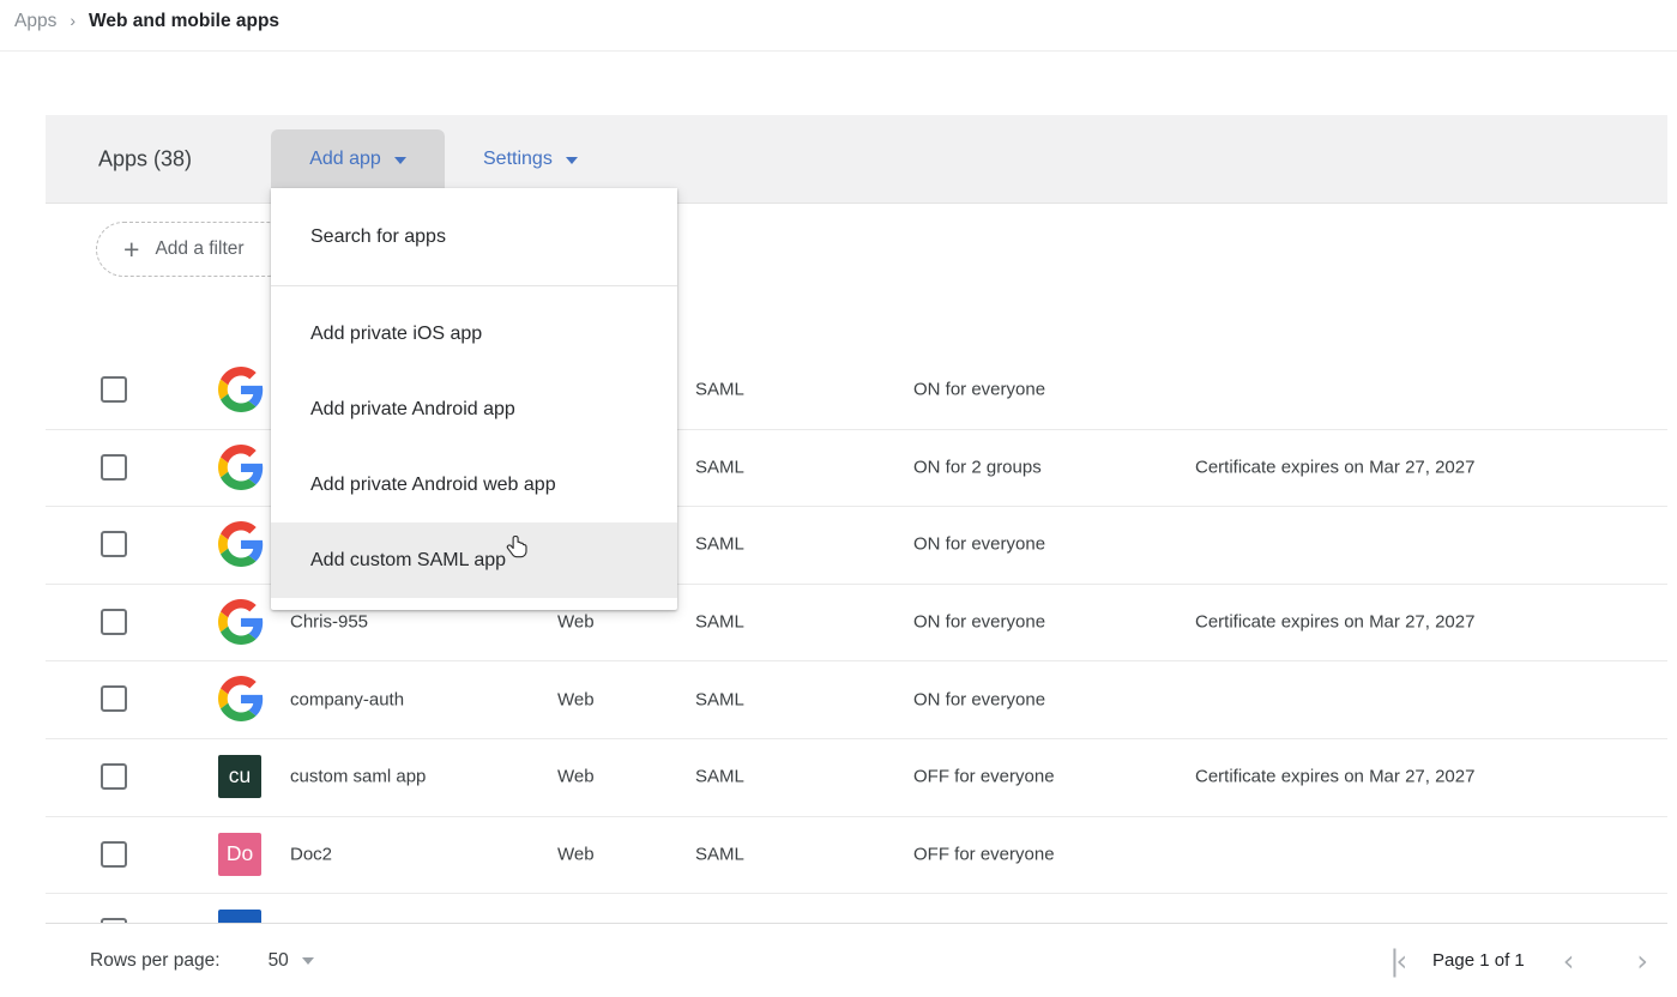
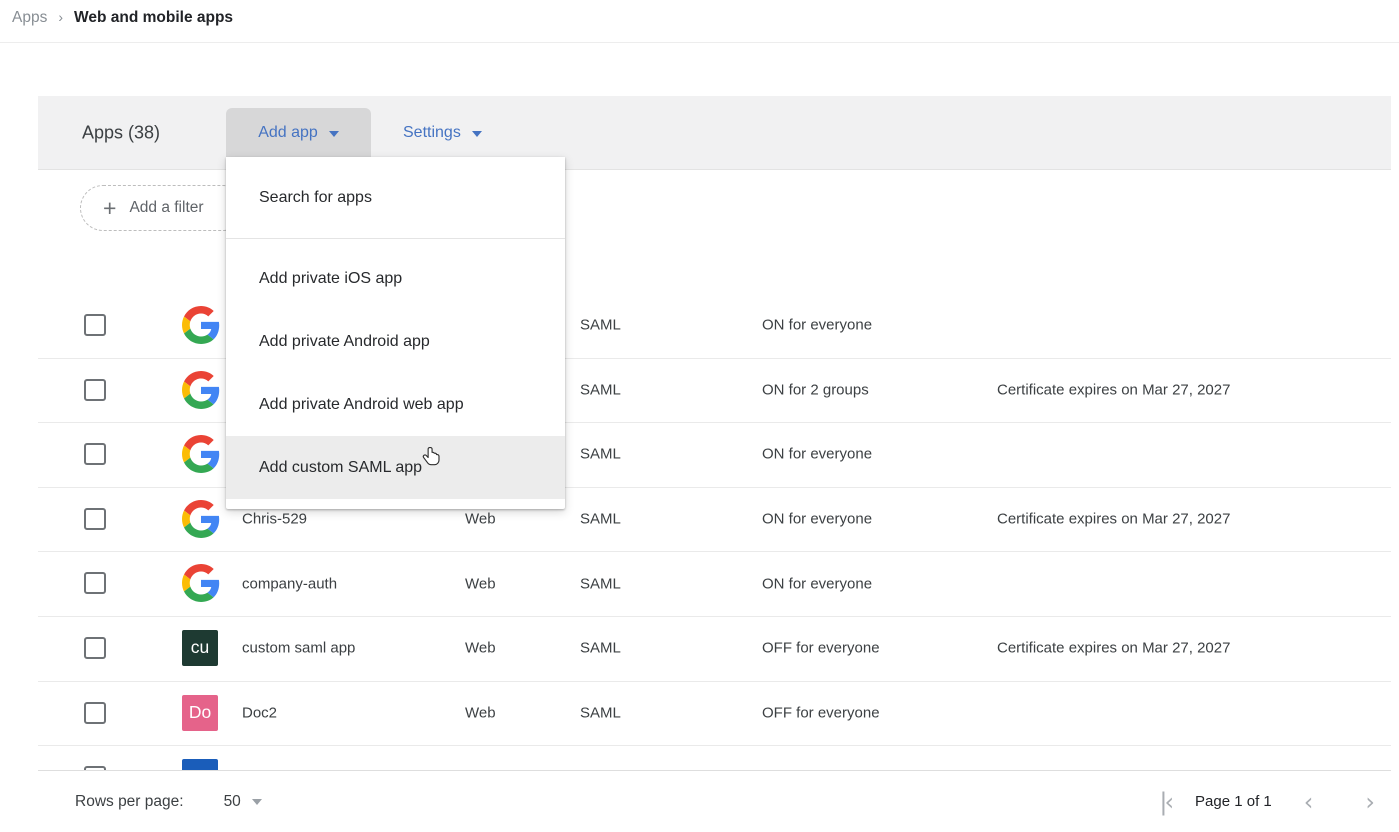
  Apps
  ›
  Web and mobile apps
  Apps (38)
  Add app
  Settings
  +
  Add a filter
  SAML
  ON for everyone
  SAML
  ON for 2 groups
  Certificate expires on Mar 27, 2027
  SAML
  ON for everyone
- Chris-955
+ Chris-529
  Web
  SAML
  ON for everyone
  Certificate expires on Mar 27, 2027
  company-auth
  Web
  SAML
  ON for everyone
  cu
  custom saml app
  Web
  SAML
  OFF for everyone
  Certificate expires on Mar 27, 2027
  Do
  Doc2
  Web
  SAML
  OFF for everyone
  Rows per page:
  50
  |‹
  Page 1 of 1
  ‹
  ›
  Search for apps
  Add private iOS app
  Add private Android app
  Add private Android web app
  Add custom SAML app
